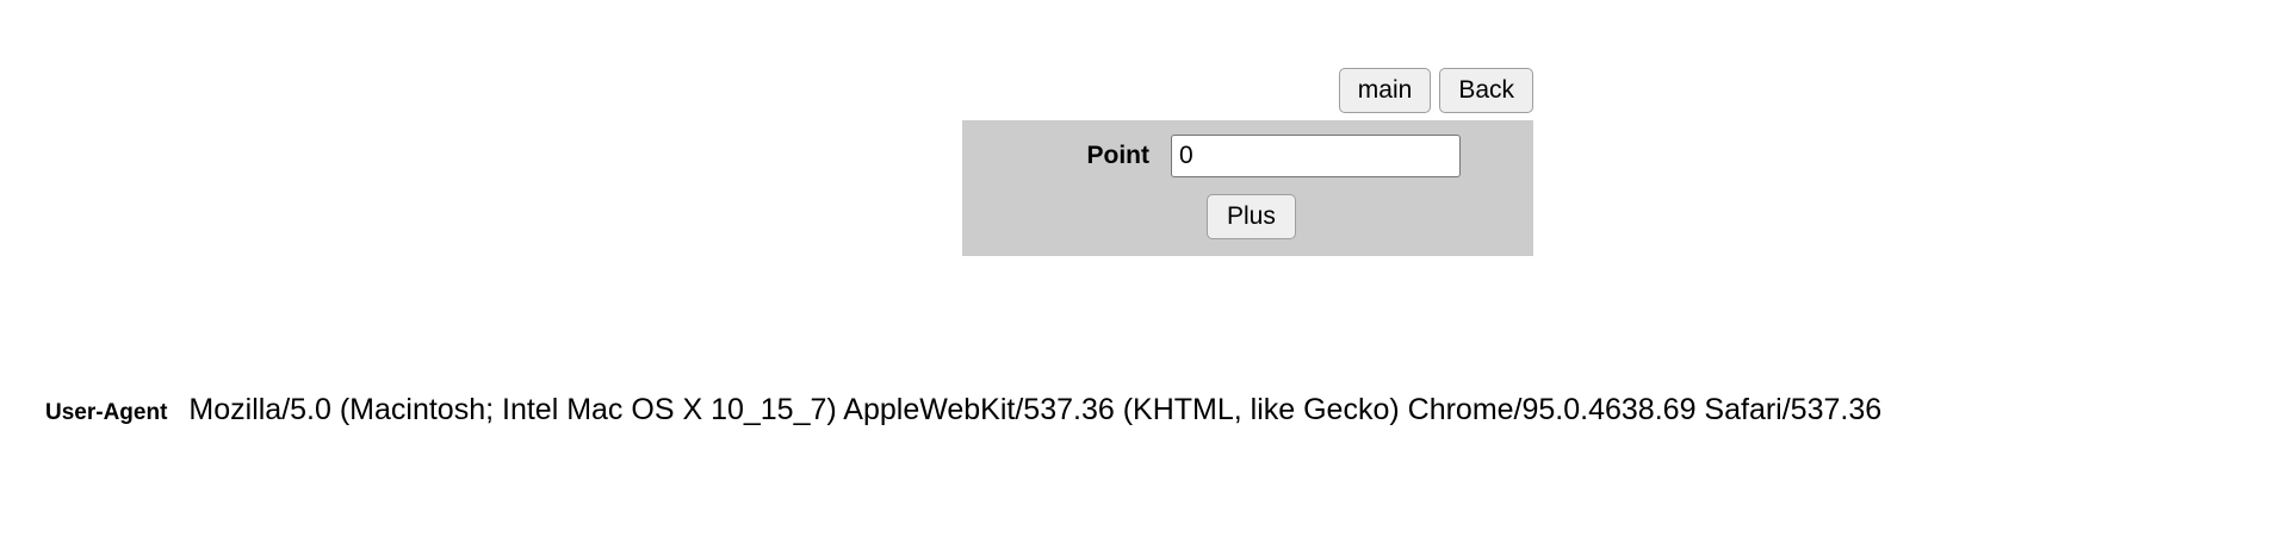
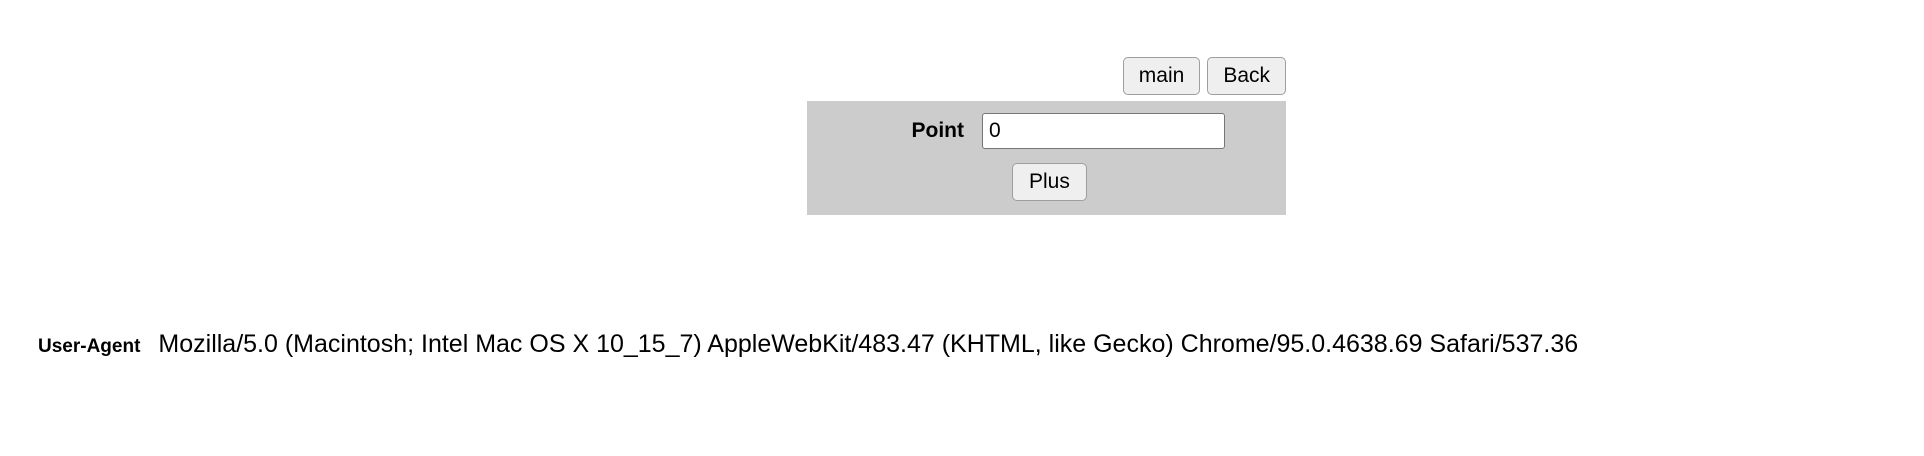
  main
  Back
  Point
  0
  Plus
- User-Agent	Mozilla/5.0 (Macintosh; Intel Mac OS X 10_15_7) AppleWebKit/537.36 (KHTML, like Gecko) Chrome/95.0.4638.69 Safari/537.36
+ User-Agent	Mozilla/5.0 (Macintosh; Intel Mac OS X 10_15_7) AppleWebKit/483.47 (KHTML, like Gecko) Chrome/95.0.4638.69 Safari/537.36
